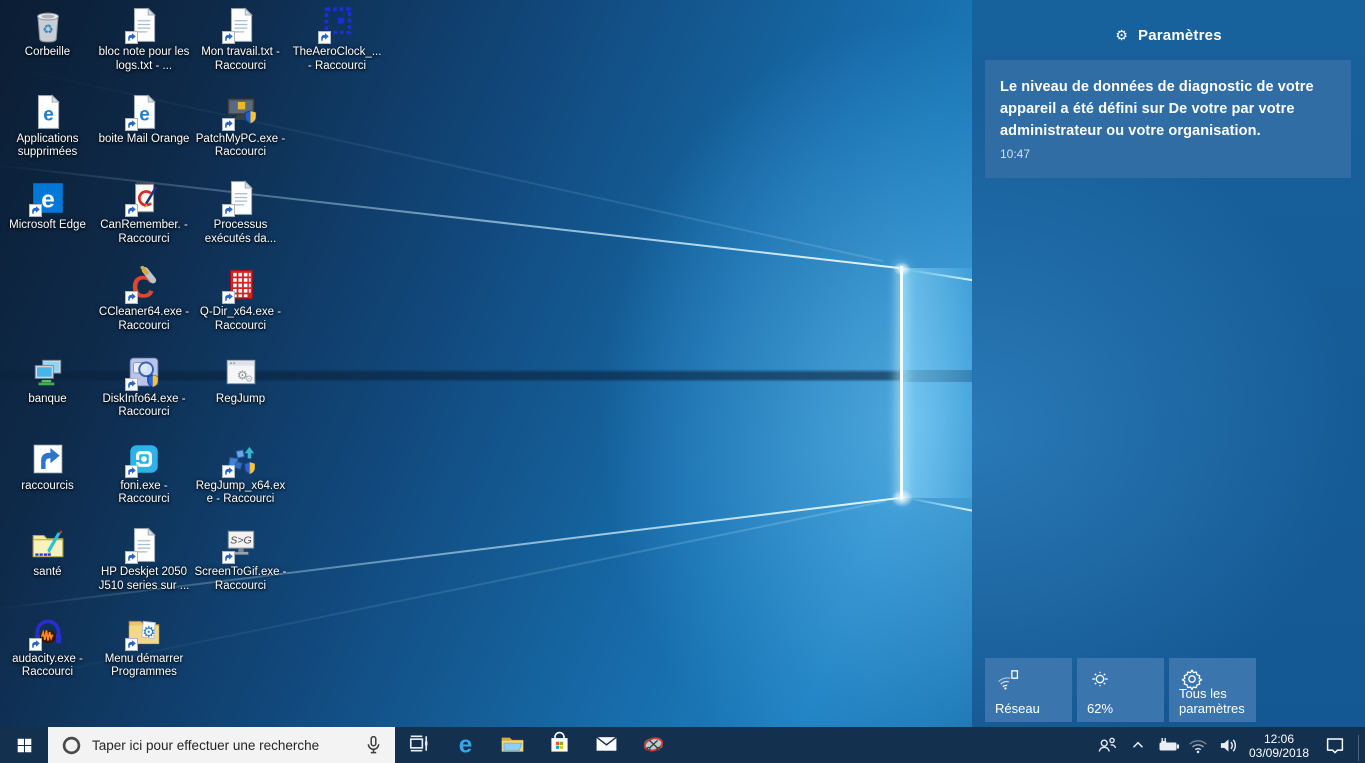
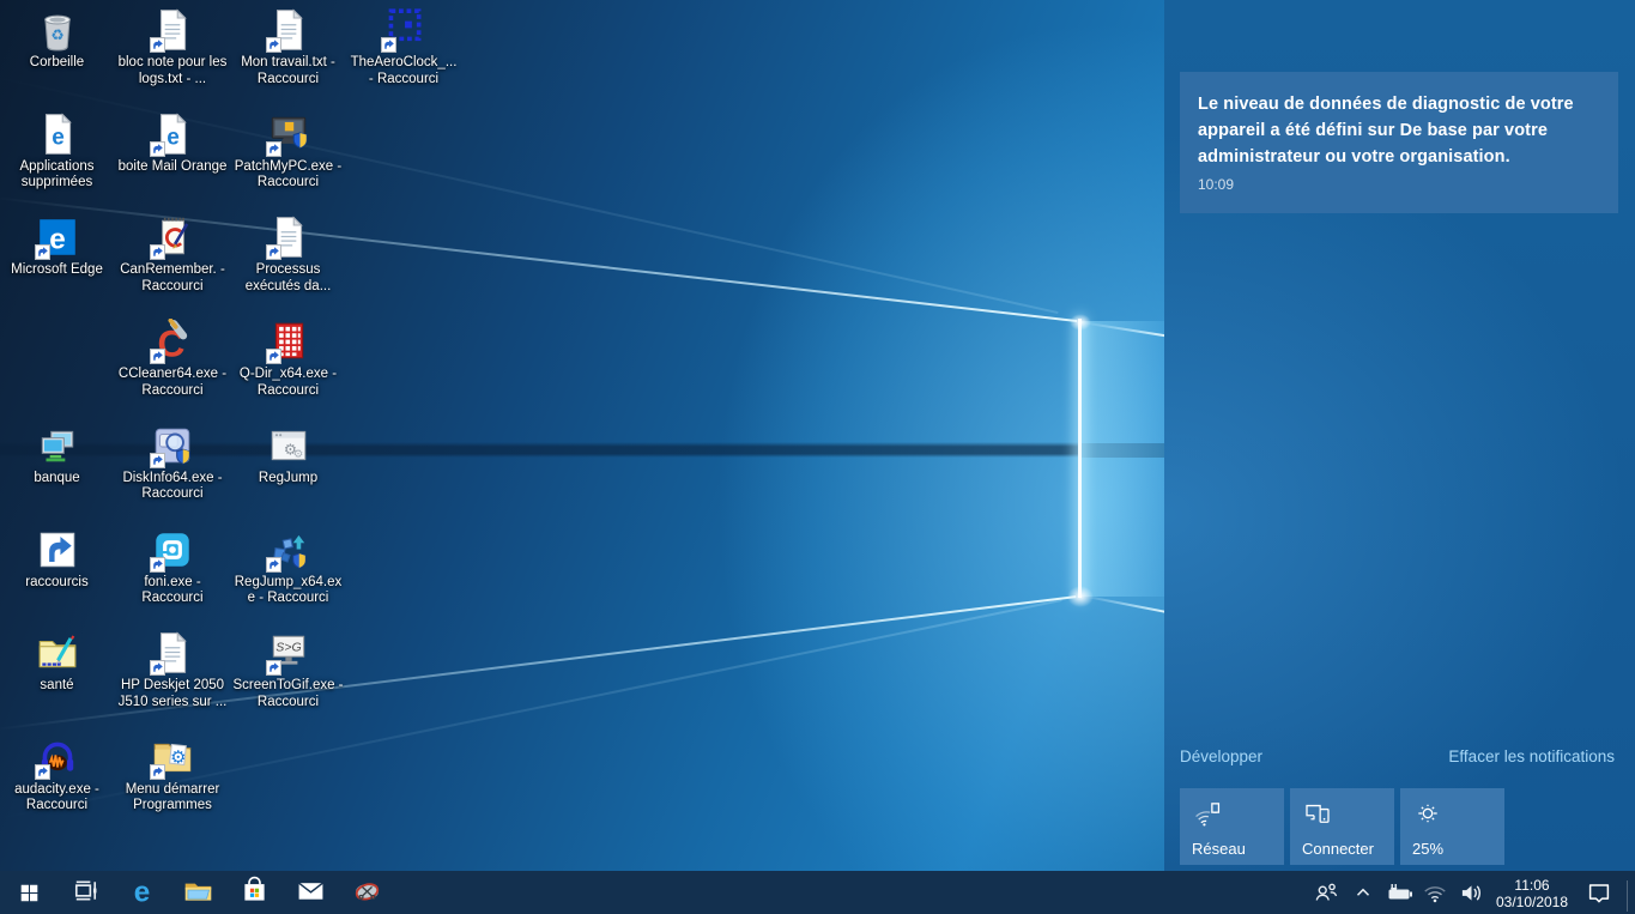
  ♻
  Corbeille
  bloc note pour les logs.txt - ...
  Mon travail.txt - Raccourci
  TheAeroClock_... - Raccourci
  e
  Applications supprimées
  e
  boite Mail Orange
  PatchMyPC.exe - Raccourci
  e
  Microsoft Edge
  CanRemember. - Raccourci
  Processus exécutés da...
  C
  CCleaner64.exe - Raccourci
  Q-Dir_x64.exe - Raccourci
  banque
  DiskInfo64.exe - Raccourci
  ⚙
  ⚙
  RegJump
  raccourcis
  foni.exe - Raccourci
  RegJump_x64.exe - Raccourci
  santé
  HP Deskjet 2050 J510 series sur ...
  S>G
  ScreenToGif.exe - Raccourci
  audacity.exe - Raccourci
  ⚙
  Menu démarrer Programmes
- ⚙ Paramètres
- Le niveau de données de diagnostic de votre appareil a été défini sur De votre par votre administrateur ou votre organisation.
+ Le niveau de données de diagnostic de votre appareil a été défini sur De base par votre administrateur ou votre organisation.
- 10:47
+ 10:09
+ Développer
+ Effacer les notifications
  Réseau
+ Connecter
- 62%
+ 25%
- Tous les paramètres
- Taper ici pour effectuer une recherche
  e
- 12:06
+ 11:06
- 03/09/2018
+ 03/10/2018
